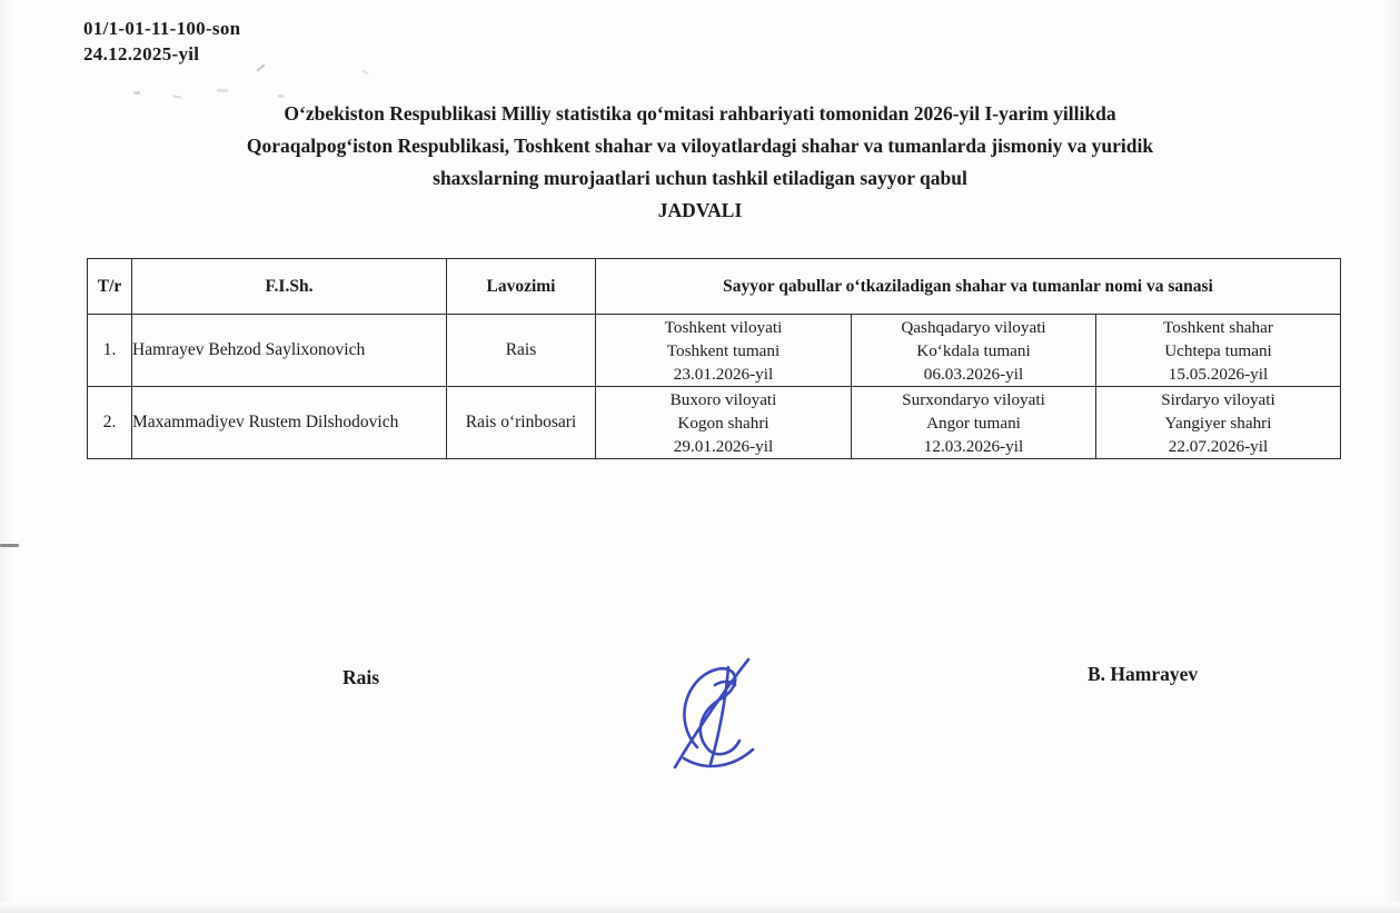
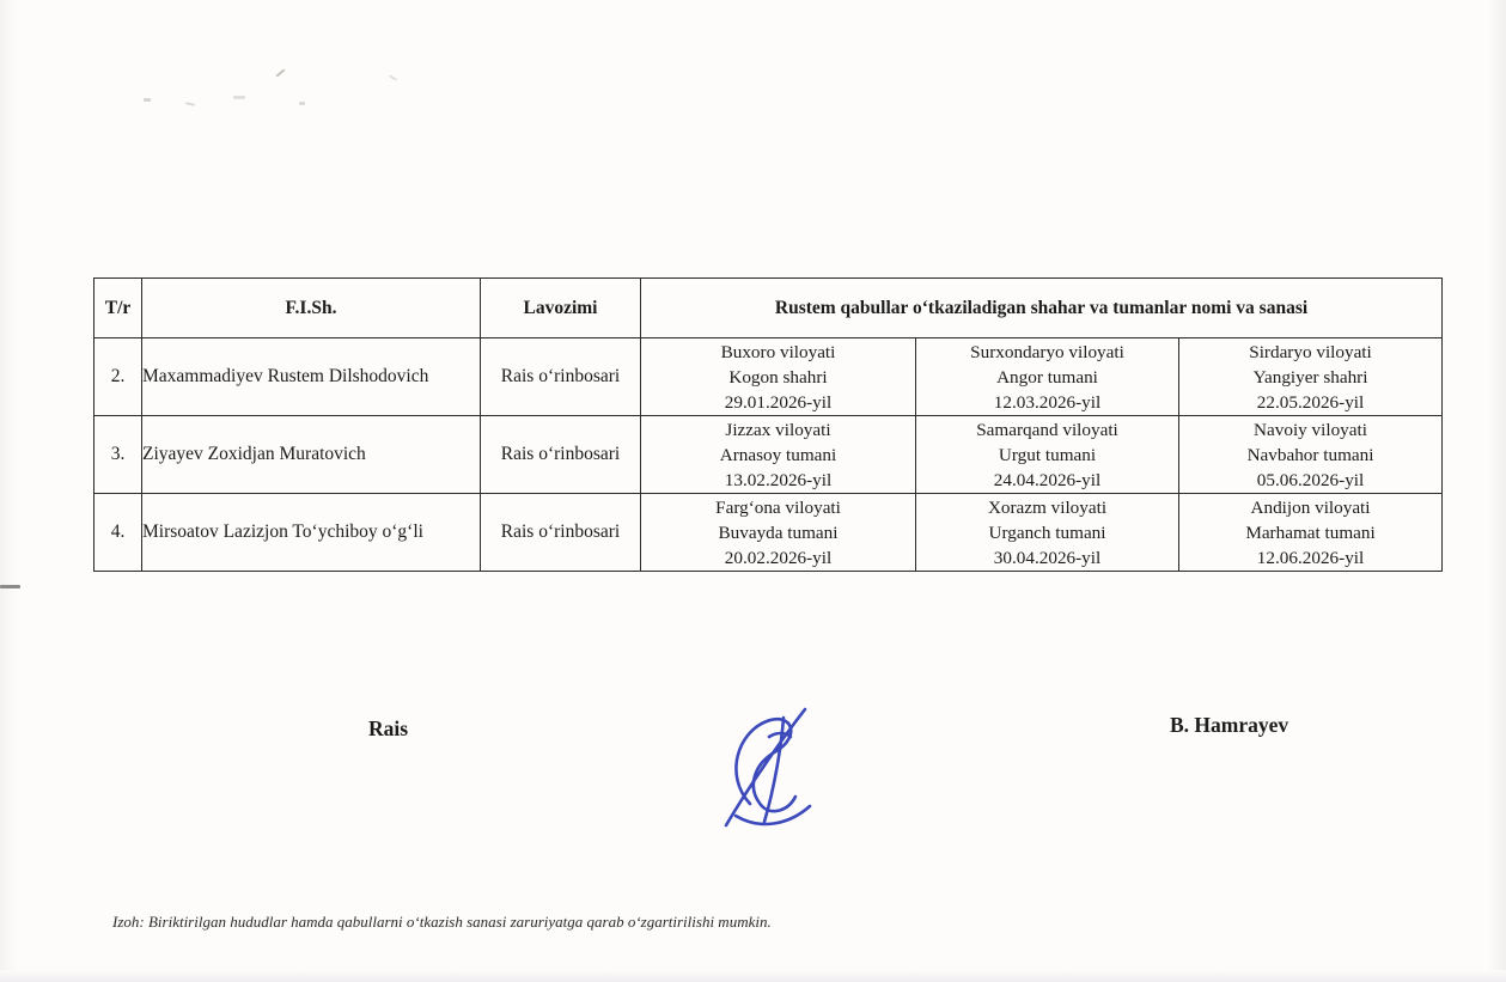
- 01/1-01-11-100-son
- 24.12.2025-yil
- Oʻzbekiston Respublikasi Milliy statistika qoʻmitasi rahbariyati tomonidan 2026-yil I-yarim yillikda
- Qoraqalpogʻiston Respublikasi, Toshkent shahar va viloyatlardagi shahar va tumanlarda jismoniy va yuridik
- shaxslarning murojaatlari uchun tashkil etiladigan sayyor qabul
- JADVALI
- T/r	F.I.Sh.	Lavozimi	Sayyor qabullar oʻtkaziladigan shahar va tumanlar nomi va sanasi
+ T/r	F.I.Sh.	Lavozimi	Rustem qabullar oʻtkaziladigan shahar va tumanlar nomi va sanasi
- 1.	Hamrayev Behzod Saylixonovich	Rais	Toshkent viloyati Toshkent tumani 23.01.2026-yil	Qashqadaryo viloyati Koʻkdala tumani 06.03.2026-yil	Toshkent shahar Uchtepa tumani 15.05.2026-yil
- 2.	Maxammadiyev Rustem Dilshodovich	Rais oʻrinbosari	Buxoro viloyati Kogon shahri 29.01.2026-yil	Surxondaryo viloyati Angor tumani 12.03.2026-yil	Sirdaryo viloyati Yangiyer shahri 22.07.2026-yil
+ 2.	Maxammadiyev Rustem Dilshodovich	Rais oʻrinbosari	Buxoro viloyati Kogon shahri 29.01.2026-yil	Surxondaryo viloyati Angor tumani 12.03.2026-yil	Sirdaryo viloyati Yangiyer shahri 22.05.2026-yil
+ 3.	Ziyayev Zoxidjan Muratovich	Rais oʻrinbosari	Jizzax viloyati Arnasoy tumani 13.02.2026-yil	Samarqand viloyati Urgut tumani 24.04.2026-yil	Navoiy viloyati Navbahor tumani 05.06.2026-yil
+ 4.	Mirsoatov Lazizjon Toʻychiboy oʻgʻli	Rais oʻrinbosari	Fargʻona viloyati Buvayda tumani 20.02.2026-yil	Xorazm viloyati Urganch tumani 30.04.2026-yil	Andijon viloyati Marhamat tumani 12.06.2026-yil
  Rais
  B. Hamrayev
+ Izoh: Biriktirilgan hududlar hamda qabullarni oʻtkazish sanasi zaruriyatga qarab oʻzgartirilishi mumkin.
